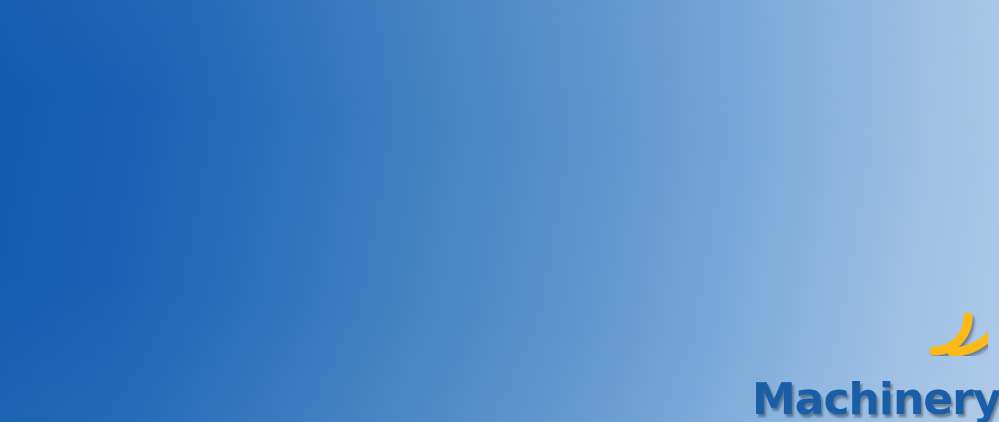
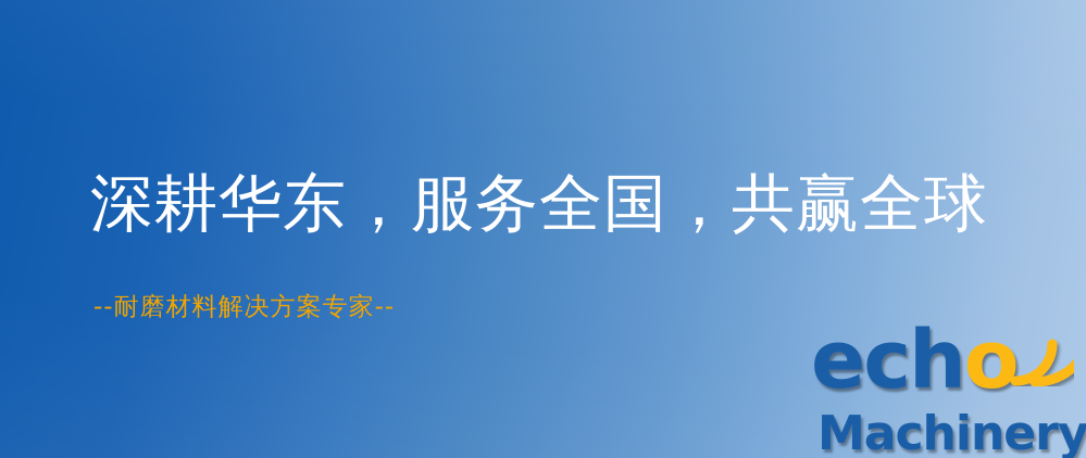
+ 深耕华东，服务全国，共赢全球
+ --耐磨材料解决方案专家--
+ echo
  Machinery
